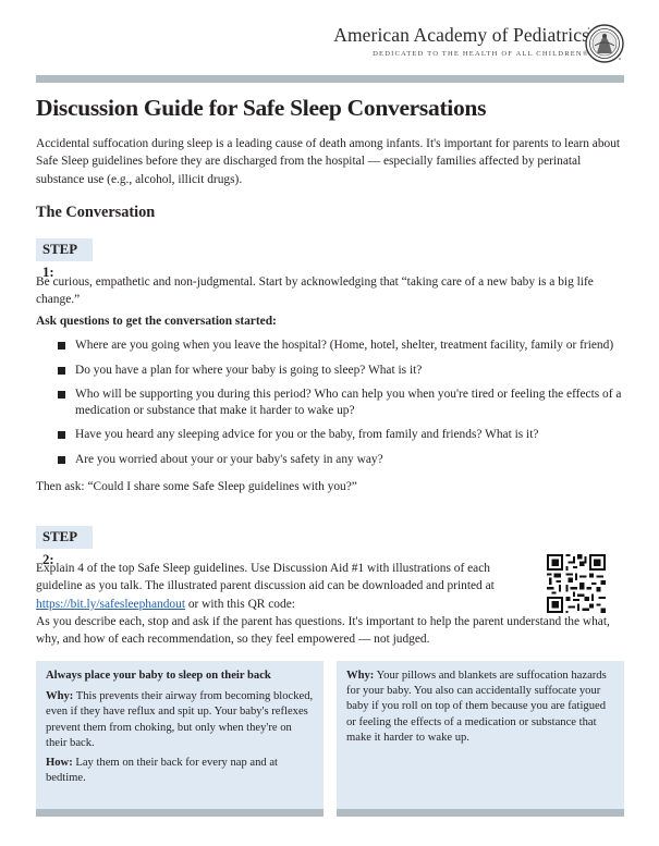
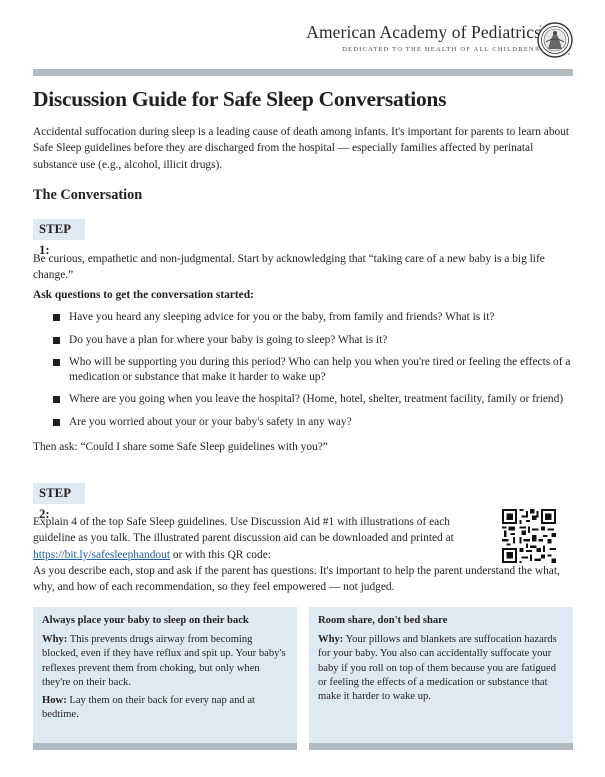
  American Academy of Pediatrics
  Discussion Guide for Safe Sleep Conversations
  Accidental suffocation during sleep is a leading cause of death among infants. It's important for parents to learn about Safe Sleep guidelines before they are discharged from the hospital — especially families affected by perinatal substance use (e.g., alcohol, illicit drugs).
  The Conversation
  STEP 1:
  Be curious, empathetic and non-judgmental. Start by acknowledging that “taking care of a new baby is a big life change.”
  Ask questions to get the conversation started:
- Where are you going when you leave the hospital? (Home, hotel, shelter, treatment facility, family or friend)
+ Have you heard any sleeping advice for you or the baby, from family and friends? What is it?
  Do you have a plan for where your baby is going to sleep? What is it?
  Who will be supporting you during this period? Who can help you when you're tired or feeling the effects of a medication or substance that make it harder to wake up?
- Have you heard any sleeping advice for you or the baby, from family and friends? What is it?
+ Where are you going when you leave the hospital? (Home, hotel, shelter, treatment facility, family or friend)
  Are you worried about your or your baby's safety in any way?
  Then ask: “Could I share some Safe Sleep guidelines with you?”
  STEP 2:
  Explain 4 of the top Safe Sleep guidelines. Use Discussion Aid #1 with illustrations of each guideline as you talk. The illustrated parent discussion aid can be downloaded and printed at https://bit.ly/safesleephandout or with this QR code:
  As you describe each, stop and ask if the parent has questions. It's important to help the parent understand the what, why, and how of each recommendation, so they feel empowered — not judged.
  Always place your baby to sleep on their back
- Why: This prevents their airway from becoming blocked, even if they have reflux and spit up. Your baby's reflexes prevent them from choking, but only when they're on their back.
+ Why: This prevents drugs airway from becoming blocked, even if they have reflux and spit up. Your baby's reflexes prevent them from choking, but only when they're on their back.
  How: Lay them on their back for every nap and at bedtime.
+ Room share, don't bed share
  Why: Your pillows and blankets are suffocation hazards for your baby. You also can accidentally suffocate your baby if you roll on top of them because you are fatigued or feeling the effects of a medication or substance that make it harder to wake up.
